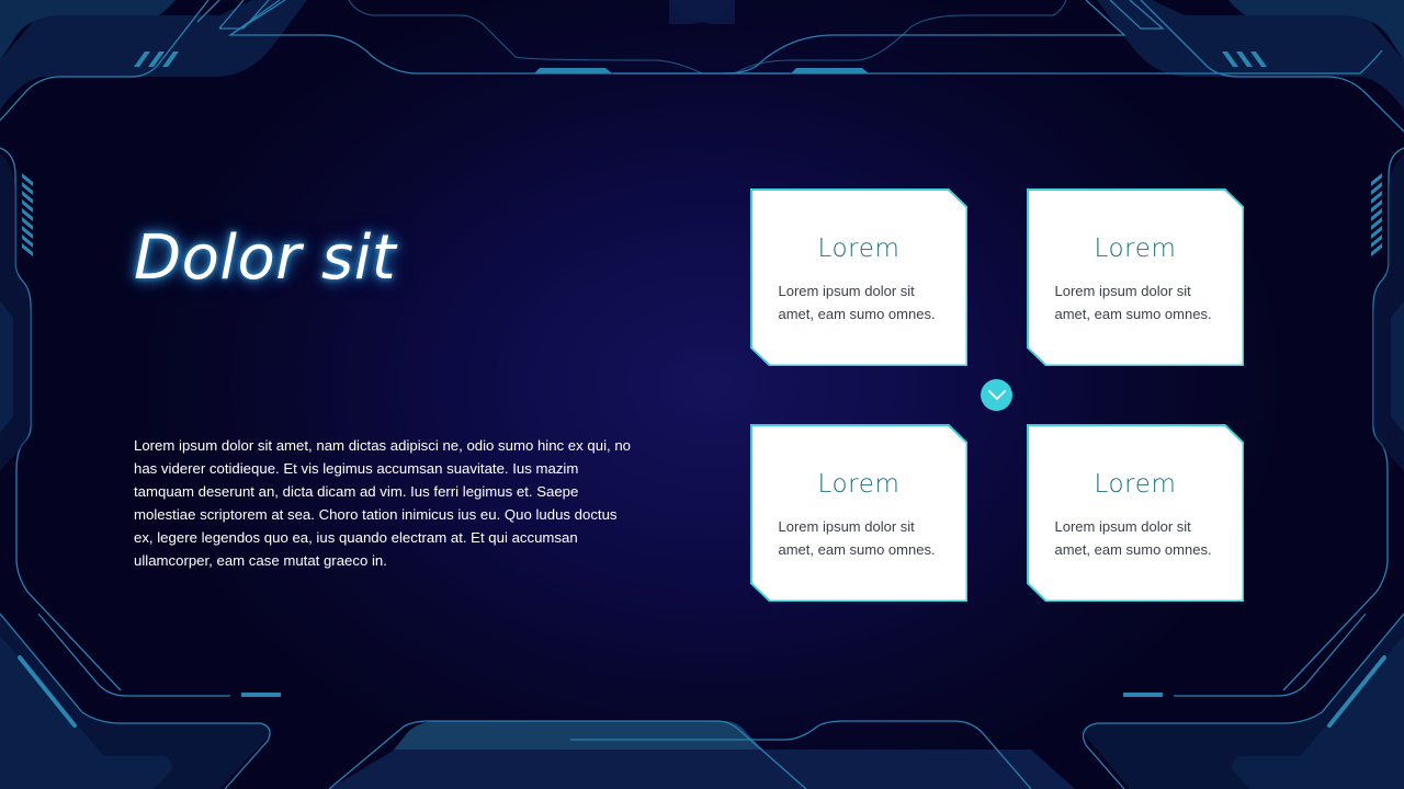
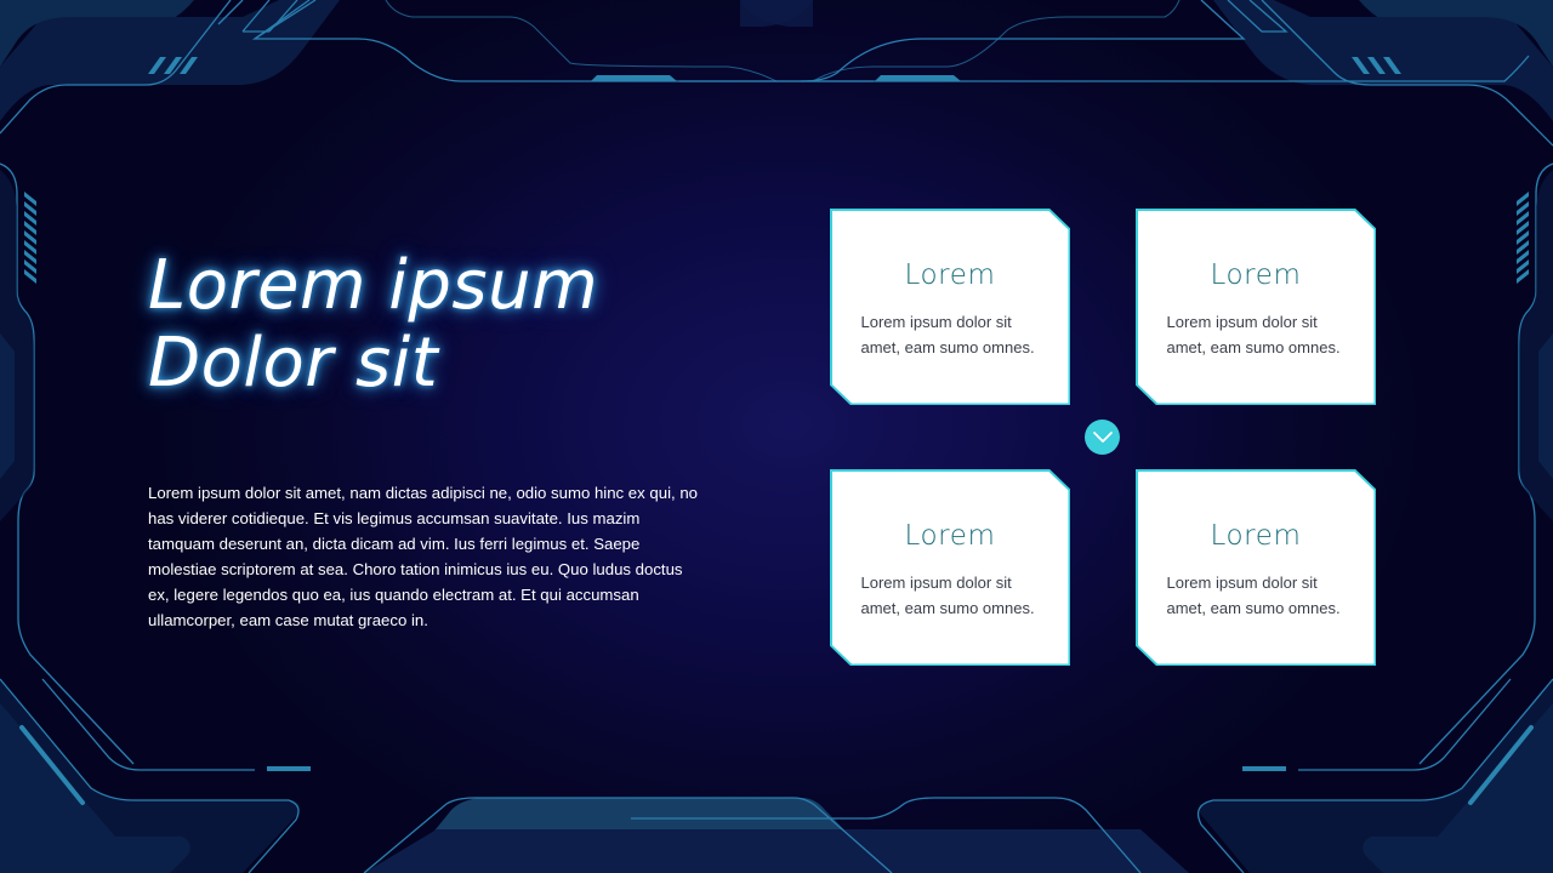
+ Lorem ipsum
  Dolor sit
  Lorem ipsum dolor sit amet, nam dictas adipisci ne, odio sumo hinc ex qui, no has viderer cotidieque. Et vis legimus accumsan suavitate. Ius mazim tamquam deserunt an, dicta dicam ad vim. Ius ferri legimus et. Saepe molestiae scriptorem at sea. Choro tation inimicus ius eu. Quo ludus doctus ex, legere legendos quo ea, ius quando electram at. Et qui accumsan ullamcorper, eam case mutat graeco in.
  Lorem
  Lorem ipsum dolor sit amet, eam sumo omnes.
  Lorem
  Lorem ipsum dolor sit amet, eam sumo omnes.
  Lorem
  Lorem ipsum dolor sit amet, eam sumo omnes.
  Lorem
  Lorem ipsum dolor sit amet, eam sumo omnes.
